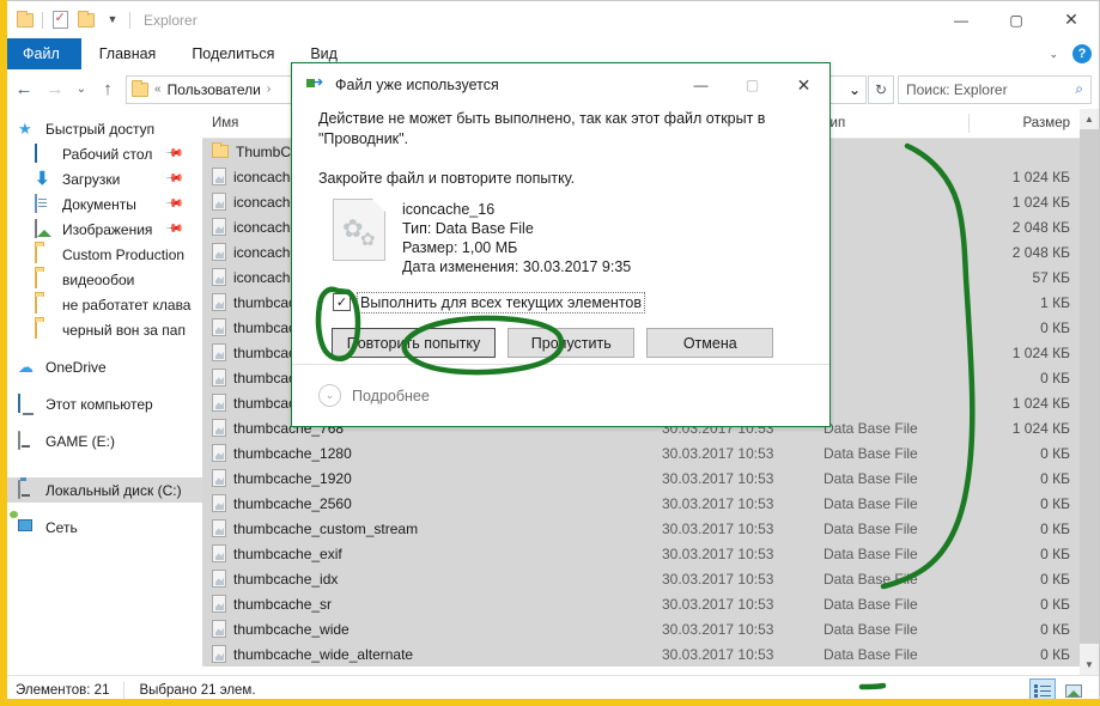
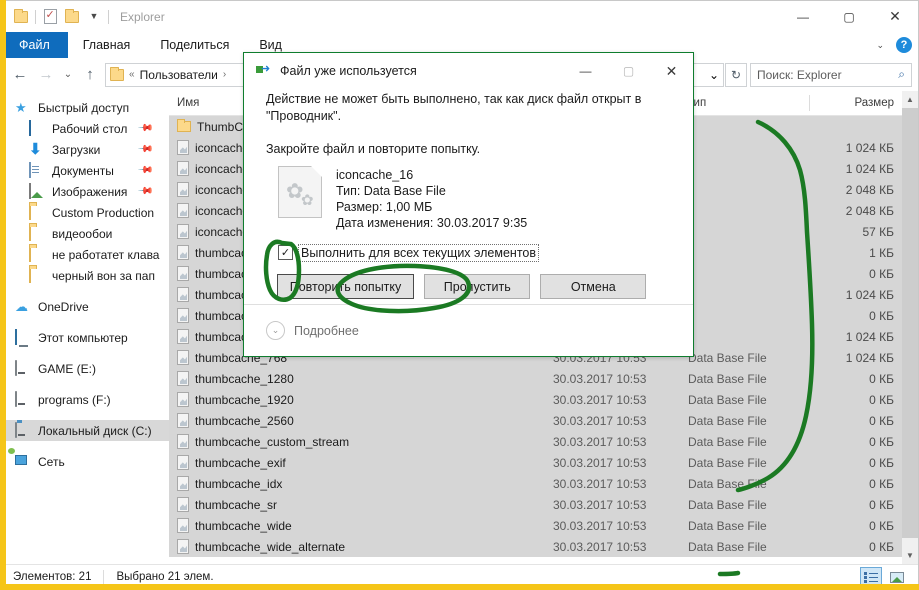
  ▼
  Explorer
  —
  ▢
  ✕
  Файл
  Главная
  Поделиться
  Вид
  ⌄
  ?
  ←
  →
  ⌄
  ↑
  «
  Пользователи
  ›
  ⌄
  ↻
  Поиск: Explorer
  ⌕
  ★
  Быстрый доступ
  Рабочий стол
  ⬇
  Загрузки
  Документы
  Изображения
  Custom Production
  видеообои
  не работатет клава
  черный вон за пап
  ☁
  OneDrive
  Этот компьютер
  GAME (E:)
+ programs (F:)
  Локальный диск (C:)
  Сеть
  Имя
  Размер
  1 024 КБ
  1 024 КБ
  2 048 КБ
  2 048 КБ
  57 КБ
  1 КБ
  0 КБ
  1 024 КБ
  0 КБ
  1 024 КБ
  thumbcache_768
  30.03.2017 10:53
  Data Base File
  1 024 КБ
  thumbcache_1280
  30.03.2017 10:53
  Data Base File
  0 КБ
  thumbcache_1920
  30.03.2017 10:53
  Data Base File
  0 КБ
  thumbcache_2560
  30.03.2017 10:53
  Data Base File
  0 КБ
  thumbcache_custom_stream
  30.03.2017 10:53
  Data Base File
  0 КБ
  thumbcache_exif
  30.03.2017 10:53
  Data Base File
  0 КБ
  thumbcache_idx
  30.03.2017 10:53
  Data Base Fe
  0 КБ
  thumbcache_sr
  30.03.2017 10:53
  Data Base File
  0 КБ
  thumbcache_wide
  30.03.2017 10:53
  Data Base File
  0 КБ
  thumbcache_wide_alternate
  30.03.2017 10:53
  Data Base File
  0 КБ
  ▲
  ▼
  Элементов: 21
  Выбрано 21 элем.
  Файл уже используется
  —
  ▢
  ✕
- Действие не может быть выполнено, так как этот файл открыт в "Проводник".
+ Действие не может быть выполнено, так как диск файл открыт в "Проводник".
  Закройте файл и повторите попытку.
  ✿
  ✿
  iconcache_16
  Тип: Data Base File
  Размер: 1,00 МБ
  Дата изменения: 30.03.2017 9:35
  ✓
  Выполнить для всех текущих элементов
  Повторить попытку
  Проустить
  Отмена
  ⌄
  Подробнее
